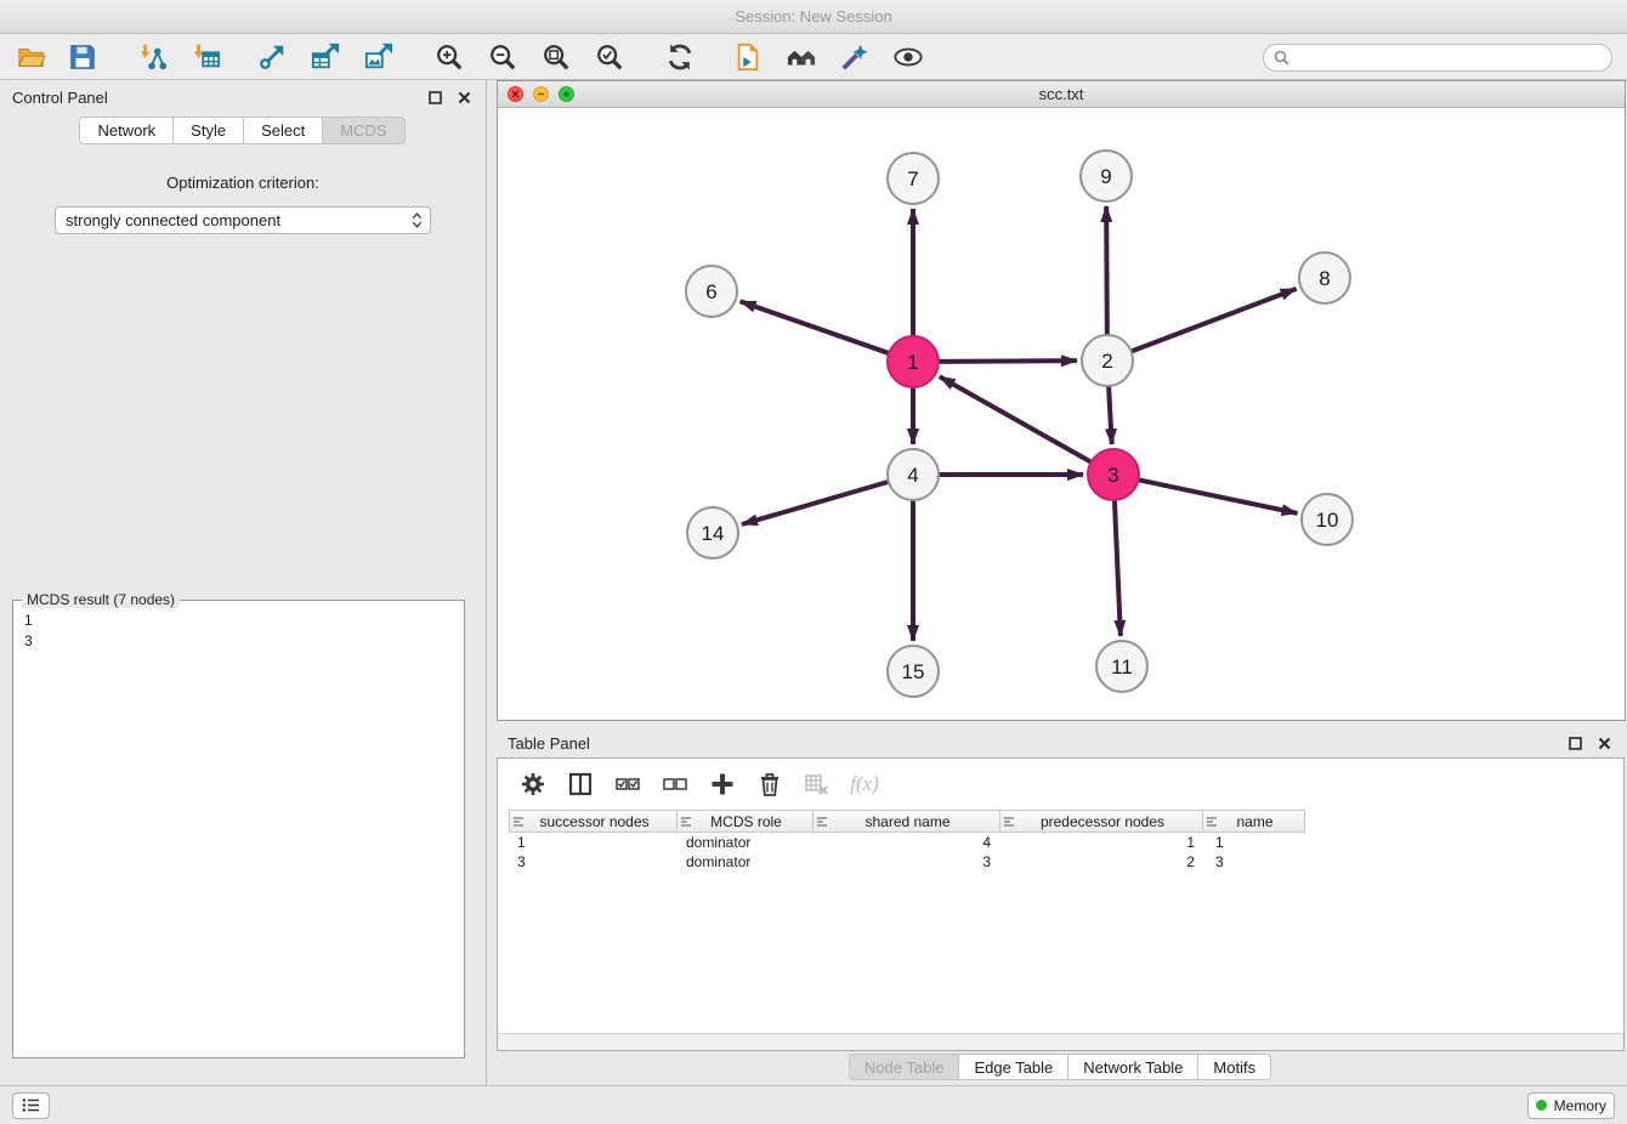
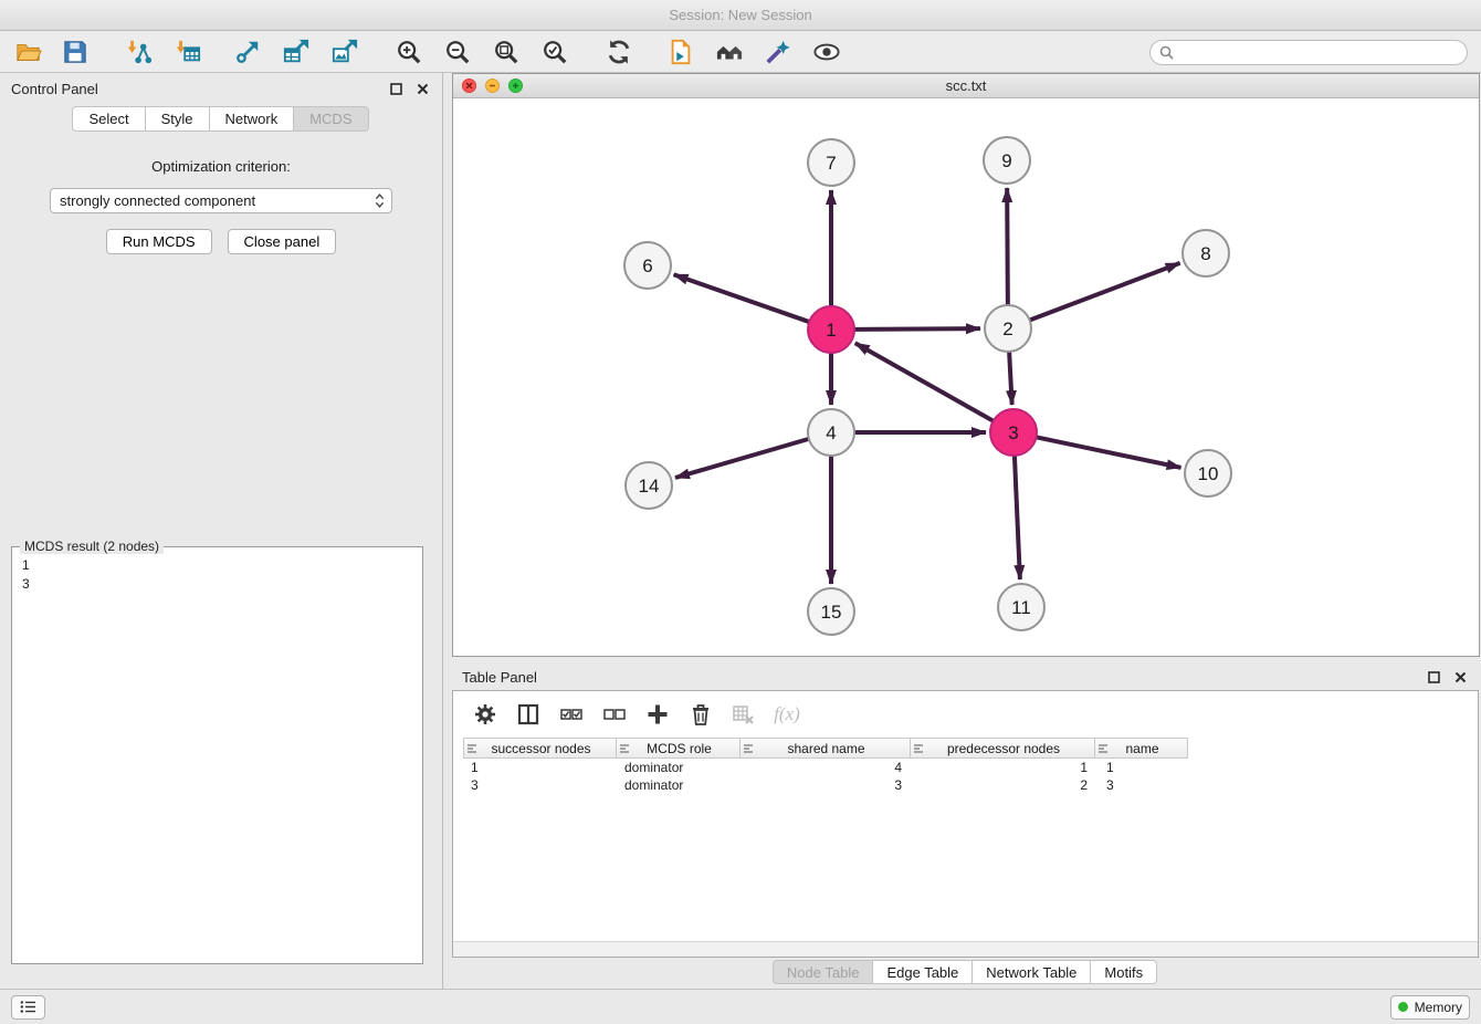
  Session: New Session
  Control Panel
- Network
+ Select
  Style
- Select
+ Network
  MCDS
  Optimization criterion:
  strongly connected component
+ Run MCDS
+ Close panel
- MCDS result (7 nodes)
+ MCDS result (2 nodes)
  1
  3
  scc.txt
  7
  9
  6
  8
  1
  2
  4
  3
  14
  10
  15
  11
  Table Panel
  f(x)
  successor nodes
  MCDS role
  shared name
  predecessor nodes
  name
  1
  dominator
  4
  1
  1
  3
  dominator
  3
  2
  3
  Node Table
  Edge Table
  Network Table
  Motifs
  Memory
